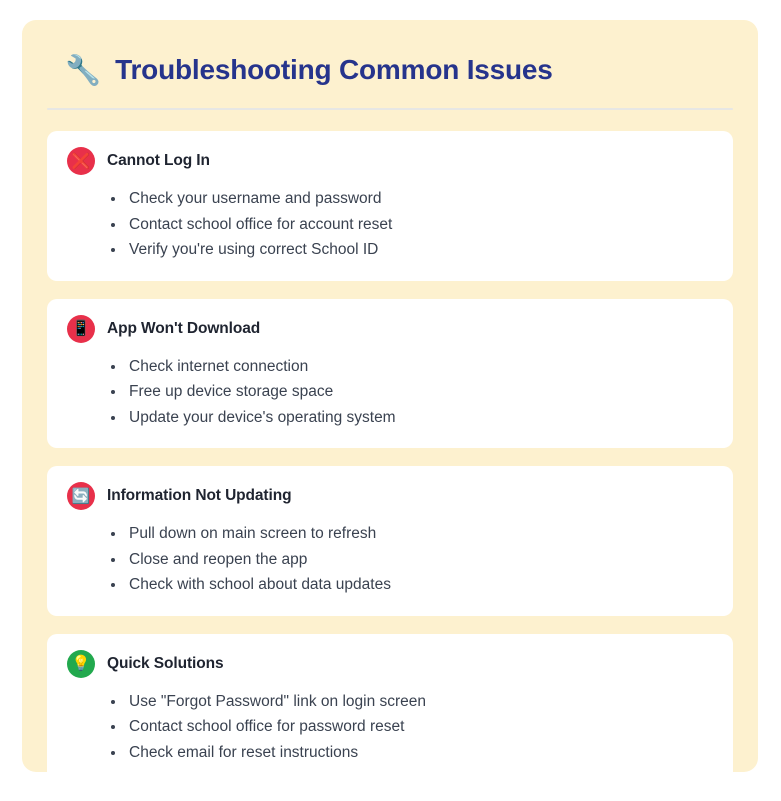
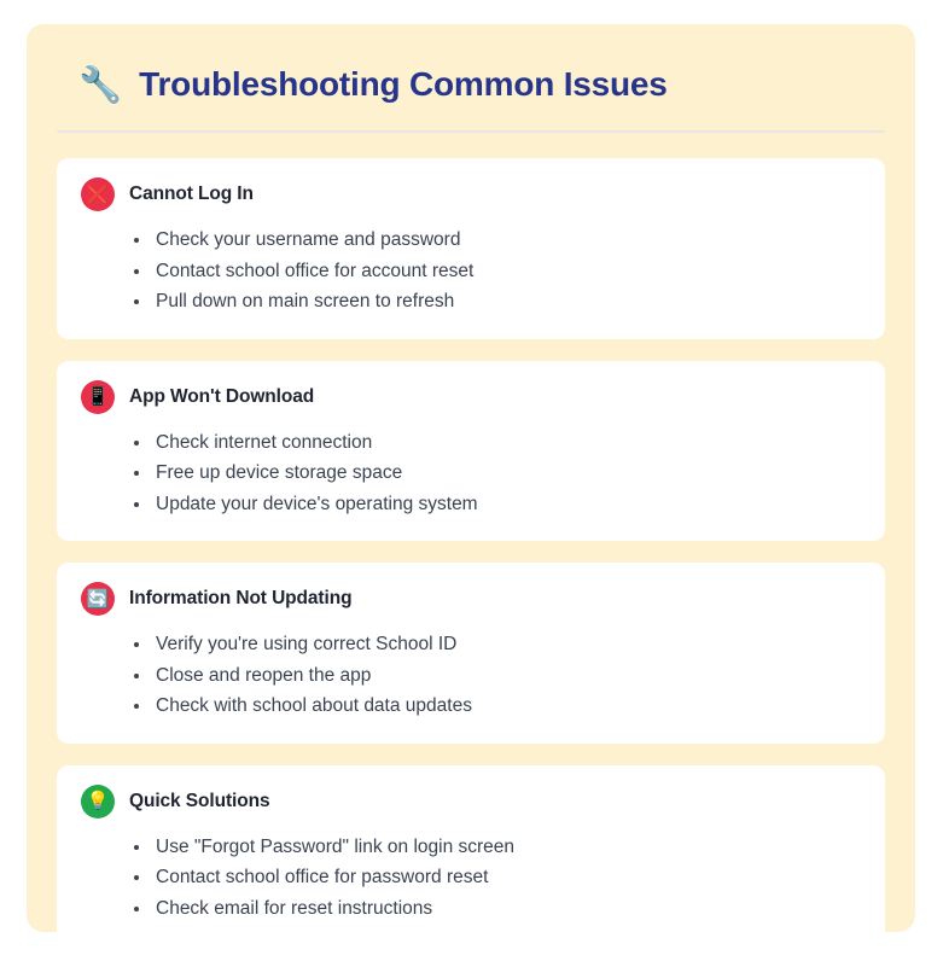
  🔧
  Troubleshooting Common Issues
  ❌
  Cannot Log In
  Check your username and password
  Contact school office for account reset
- Verify you're using correct School ID
+ Pull down on main screen to refresh
  📱
  App Won't Download
  Check internet connection
  Free up device storage space
  Update your device's operating system
  🔄
  Information Not Updating
- Pull down on main screen to refresh
+ Verify you're using correct School ID
  Close and reopen the app
  Check with school about data updates
  💡
  Quick Solutions
  Use "Forgot Password" link on login screen
  Contact school office for password reset
  Check email for reset instructions
